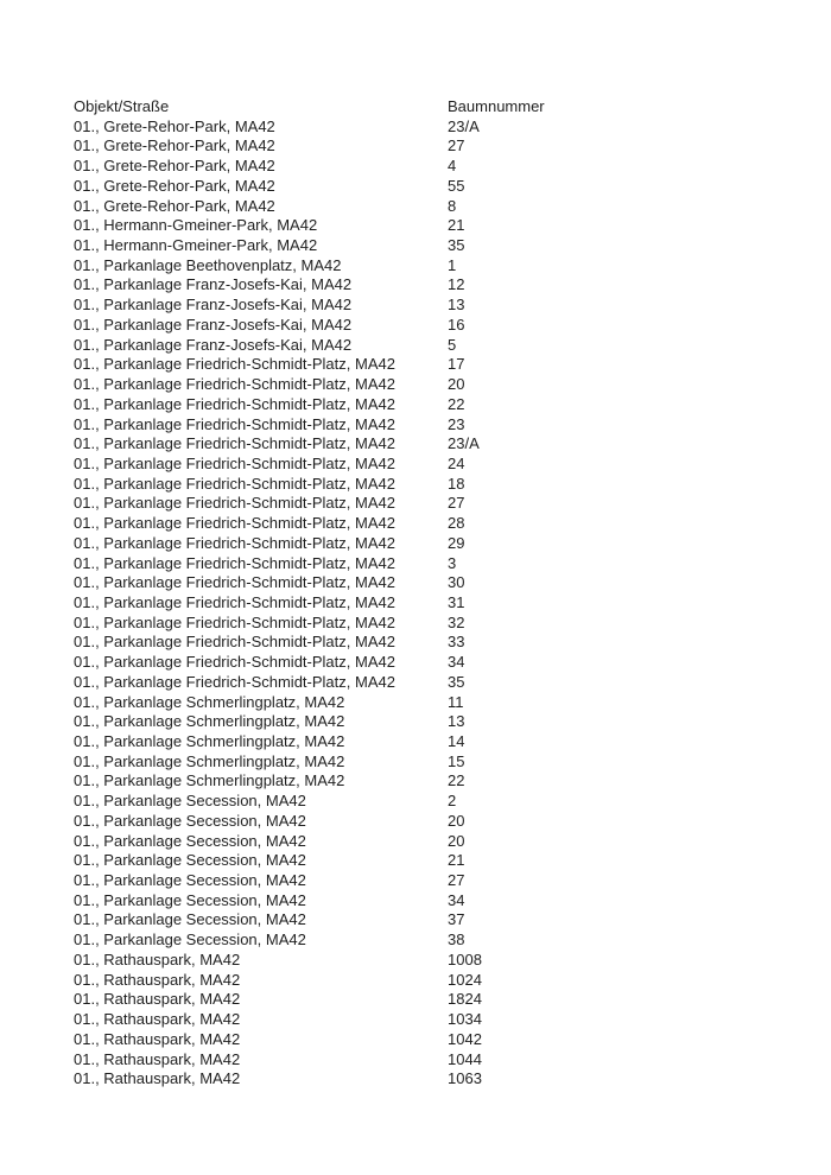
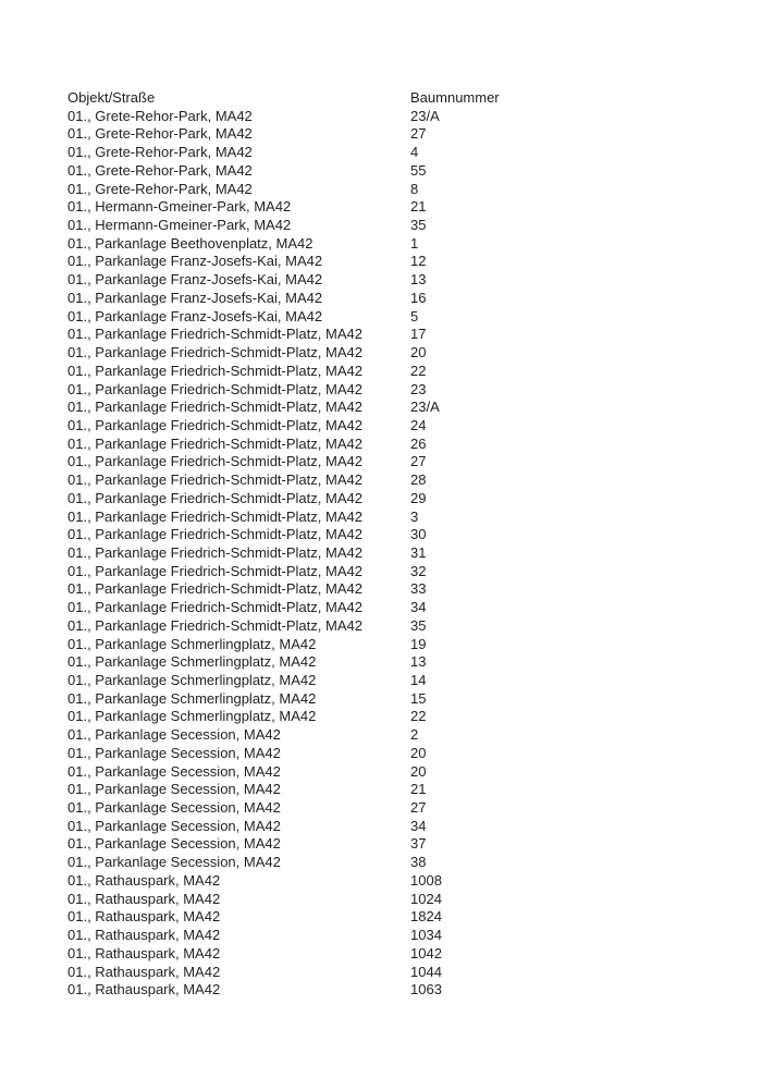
  Objekt/Straße
  Baumnummer
  01., Grete-Rehor-Park, MA42
  23/A
  01., Grete-Rehor-Park, MA42
  27
  01., Grete-Rehor-Park, MA42
  4
  01., Grete-Rehor-Park, MA42
  55
  01., Grete-Rehor-Park, MA42
  8
  01., Hermann-Gmeiner-Park, MA42
  21
  01., Hermann-Gmeiner-Park, MA42
  35
  01., Parkanlage Beethovenplatz, MA42
  1
  01., Parkanlage Franz-Josefs-Kai, MA42
  12
  01., Parkanlage Franz-Josefs-Kai, MA42
  13
  01., Parkanlage Franz-Josefs-Kai, MA42
  16
  01., Parkanlage Franz-Josefs-Kai, MA42
  5
  01., Parkanlage Friedrich-Schmidt-Platz, MA42
  17
  01., Parkanlage Friedrich-Schmidt-Platz, MA42
  20
  01., Parkanlage Friedrich-Schmidt-Platz, MA42
  22
  01., Parkanlage Friedrich-Schmidt-Platz, MA42
  23
  01., Parkanlage Friedrich-Schmidt-Platz, MA42
  23/A
  01., Parkanlage Friedrich-Schmidt-Platz, MA42
  24
  01., Parkanlage Friedrich-Schmidt-Platz, MA42
- 18
+ 26
  01., Parkanlage Friedrich-Schmidt-Platz, MA42
  27
  01., Parkanlage Friedrich-Schmidt-Platz, MA42
  28
  01., Parkanlage Friedrich-Schmidt-Platz, MA42
  29
  01., Parkanlage Friedrich-Schmidt-Platz, MA42
  3
  01., Parkanlage Friedrich-Schmidt-Platz, MA42
  30
  01., Parkanlage Friedrich-Schmidt-Platz, MA42
  31
  01., Parkanlage Friedrich-Schmidt-Platz, MA42
  32
  01., Parkanlage Friedrich-Schmidt-Platz, MA42
  33
  01., Parkanlage Friedrich-Schmidt-Platz, MA42
  34
  01., Parkanlage Friedrich-Schmidt-Platz, MA42
  35
  01., Parkanlage Schmerlingplatz, MA42
- 11
+ 19
  01., Parkanlage Schmerlingplatz, MA42
  13
  01., Parkanlage Schmerlingplatz, MA42
  14
  01., Parkanlage Schmerlingplatz, MA42
  15
  01., Parkanlage Schmerlingplatz, MA42
  22
  01., Parkanlage Secession, MA42
  2
  01., Parkanlage Secession, MA42
  20
  01., Parkanlage Secession, MA42
  20
  01., Parkanlage Secession, MA42
  21
  01., Parkanlage Secession, MA42
  27
  01., Parkanlage Secession, MA42
  34
  01., Parkanlage Secession, MA42
  37
  01., Parkanlage Secession, MA42
  38
  01., Rathauspark, MA42
  1008
  01., Rathauspark, MA42
  1024
  01., Rathauspark, MA42
  1824
  01., Rathauspark, MA42
  1034
  01., Rathauspark, MA42
  1042
  01., Rathauspark, MA42
  1044
  01., Rathauspark, MA42
  1063
